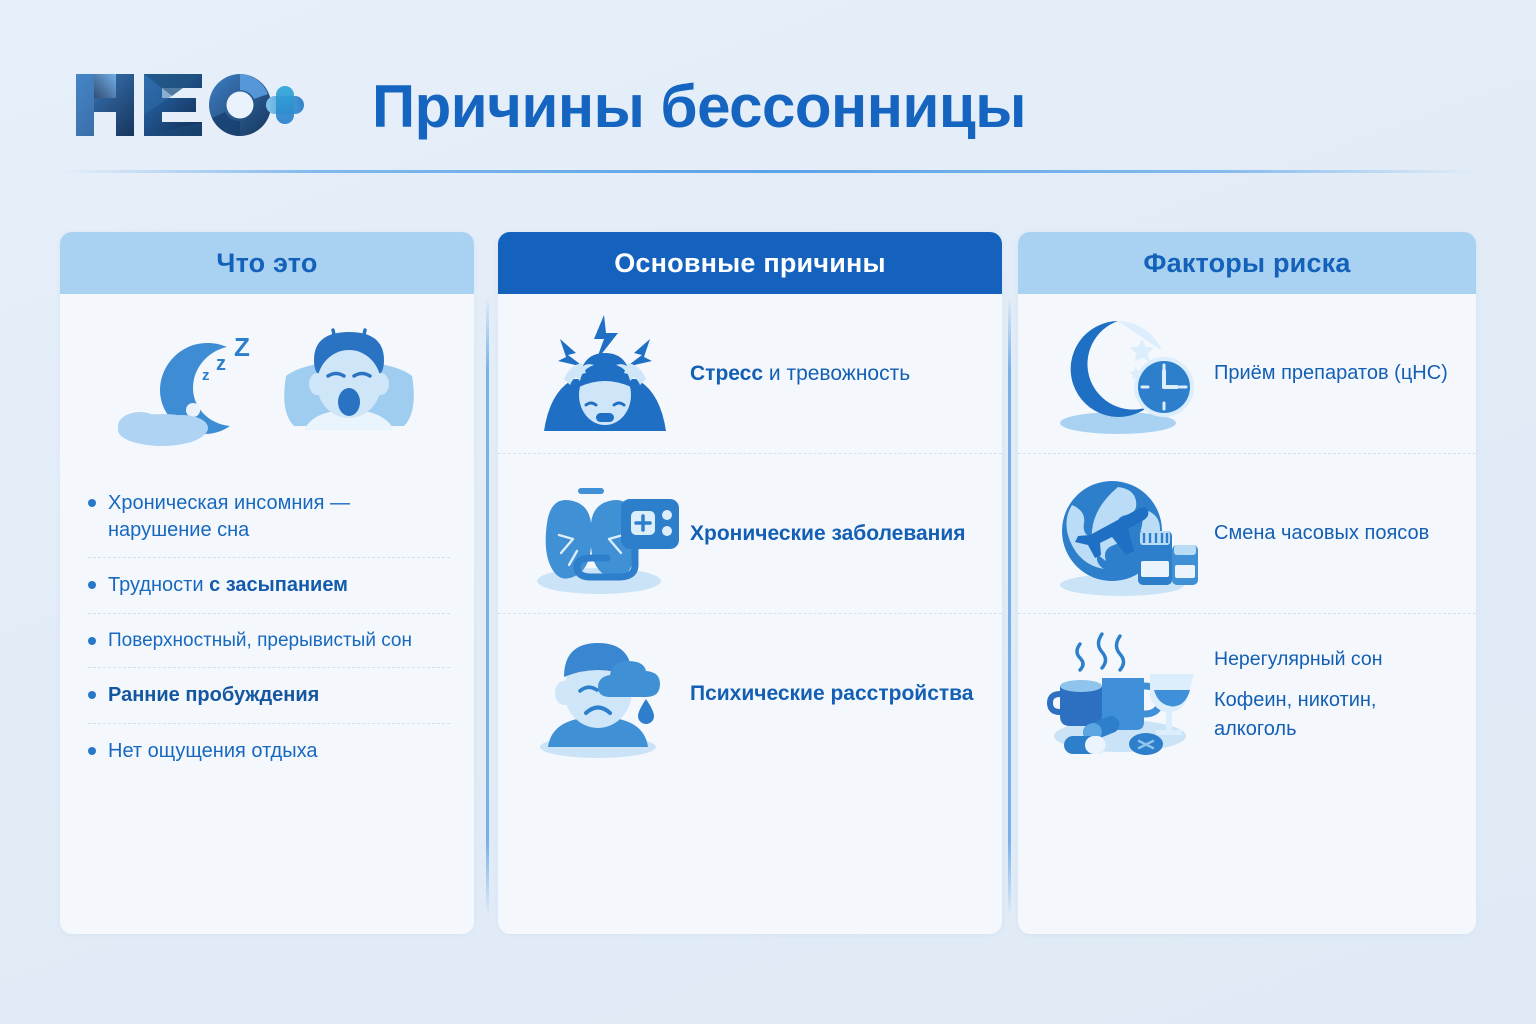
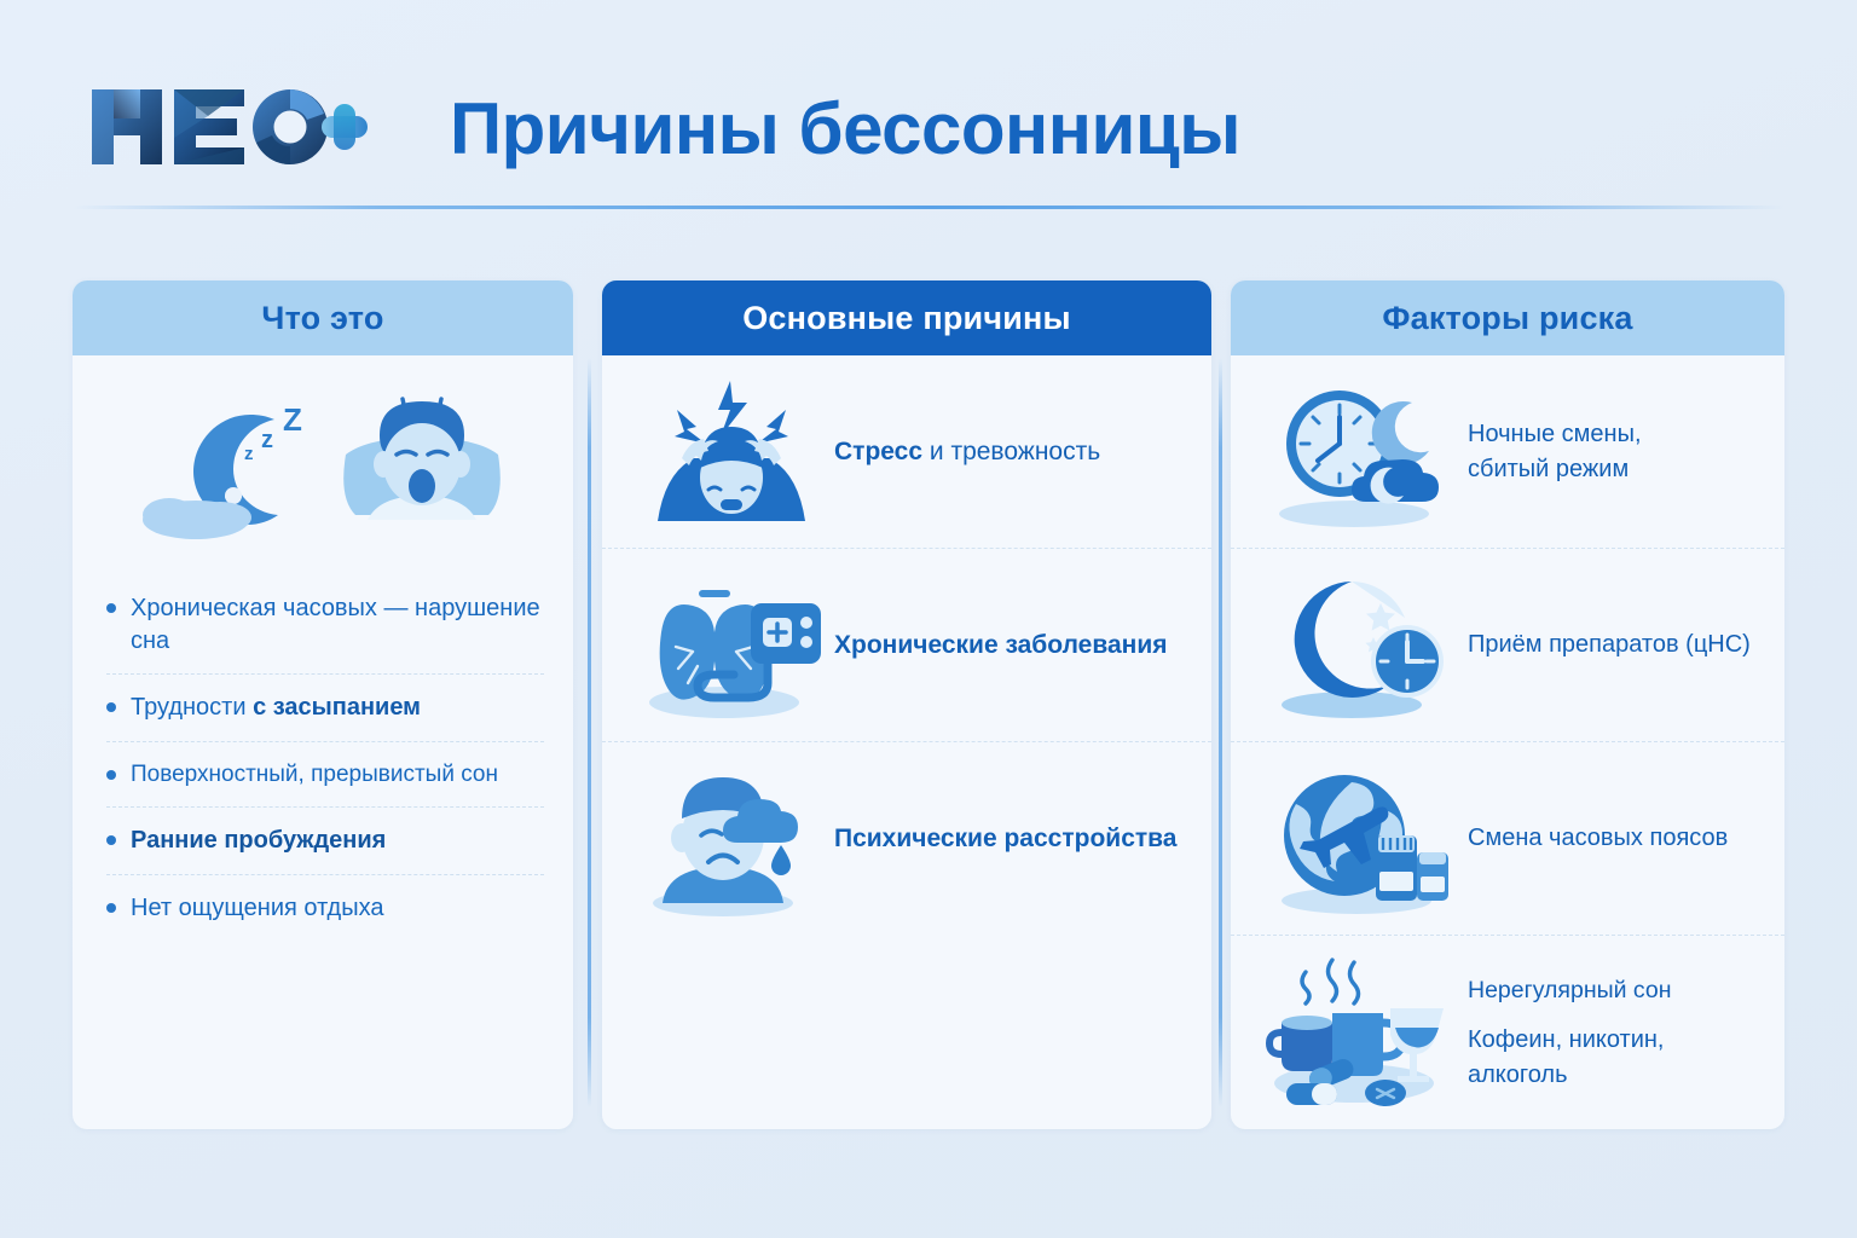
  Причины бессонницы
  Что это
  Z
  z
  z
- Хроническая инсомния — нарушение сна
+ Хроническая часовых — нарушение сна
  Трудности с засыпанием
  Поверхностный, прерывистый сон
  Ранние пробуждения
  Нет ощущения отдыха
  Основные причины
  Стресс и тревожность
  Хронические заболевания
  Психические расстройства
  Факторы риска
+ Ночные смены,
+ сбитый режим
  Приём препаратов (цНС)
  Смена часовых поясов
  Нерегулярный сон
  Кофеин, никотин,
  алкоголь
